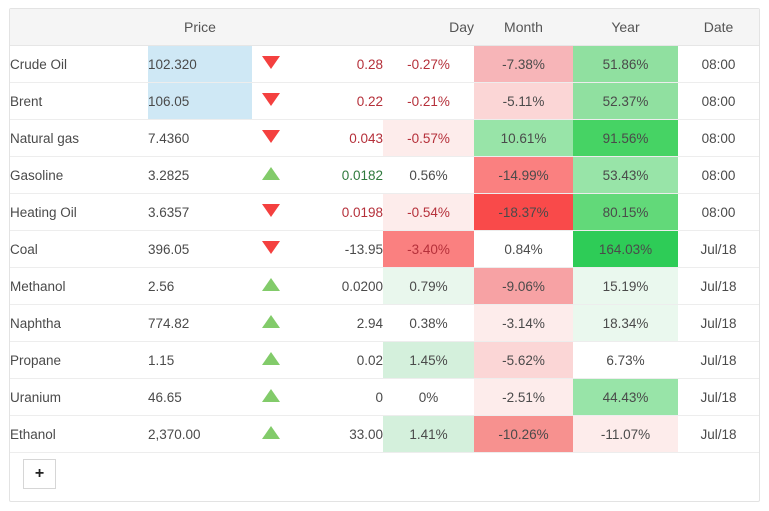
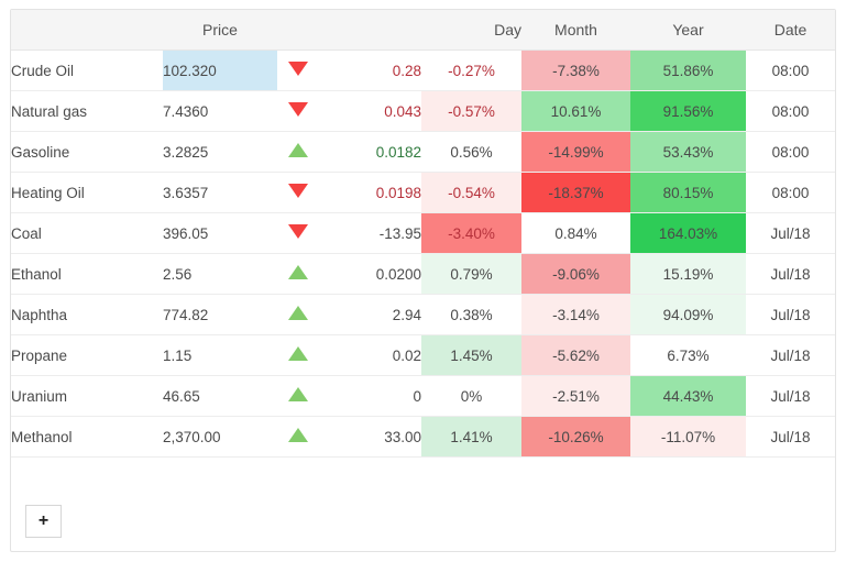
  	Price			Day	Month	Year	Date
  Crude Oil	102.320		0.28	-0.27%	-7.38%	51.86%	08:00
- Brent	106.05		0.22	-0.21%	-5.11%	52.37%	08:00
  Natural gas	7.4360		0.043	-0.57%	10.61%	91.56%	08:00
  Gasoline	3.2825		0.0182	0.56%	-14.99%	53.43%	08:00
  Heating Oil	3.6357		0.0198	-0.54%	-18.37%	80.15%	08:00
  Coal	396.05		-13.95	-3.40%	0.84%	164.03%	Jul/18
- Methanol	2.56		0.0200	0.79%	-9.06%	15.19%	Jul/18
+ Ethanol	2.56		0.0200	0.79%	-9.06%	15.19%	Jul/18
- Naphtha	774.82		2.94	0.38%	-3.14%	18.34%	Jul/18
+ Naphtha	774.82		2.94	0.38%	-3.14%	94.09%	Jul/18
  Propane	1.15		0.02	1.45%	-5.62%	6.73%	Jul/18
  Uranium	46.65		0	0%	-2.51%	44.43%	Jul/18
- Ethanol	2,370.00		33.00	1.41%	-10.26%	-11.07%	Jul/18
+ Methanol	2,370.00		33.00	1.41%	-10.26%	-11.07%	Jul/18
  +
